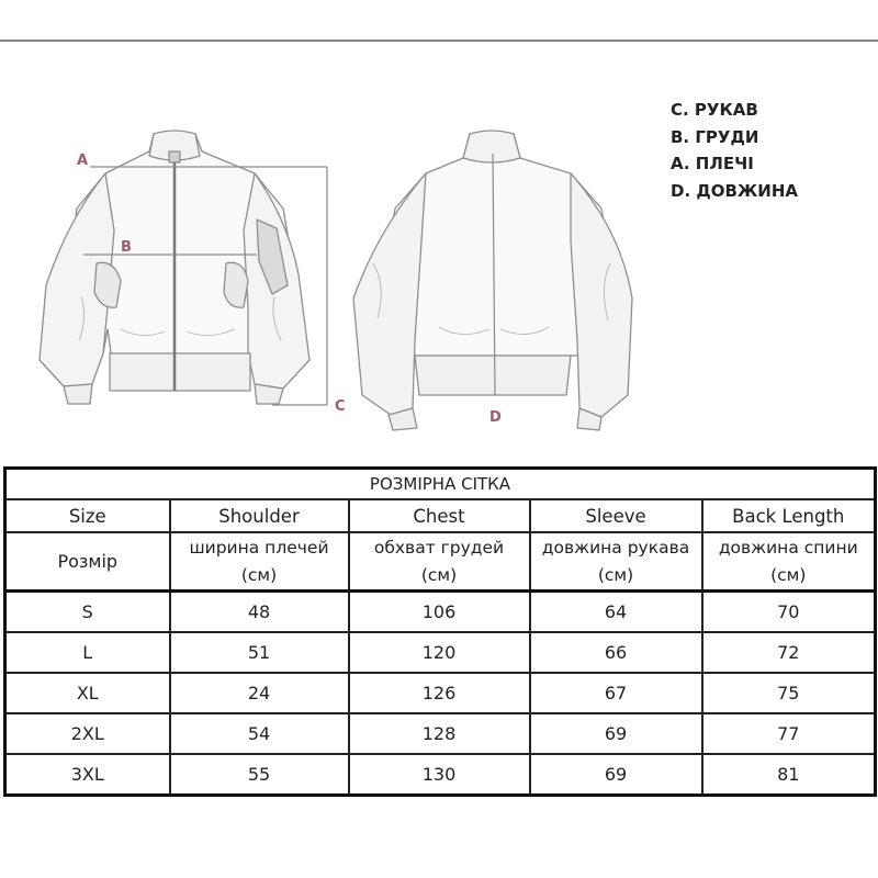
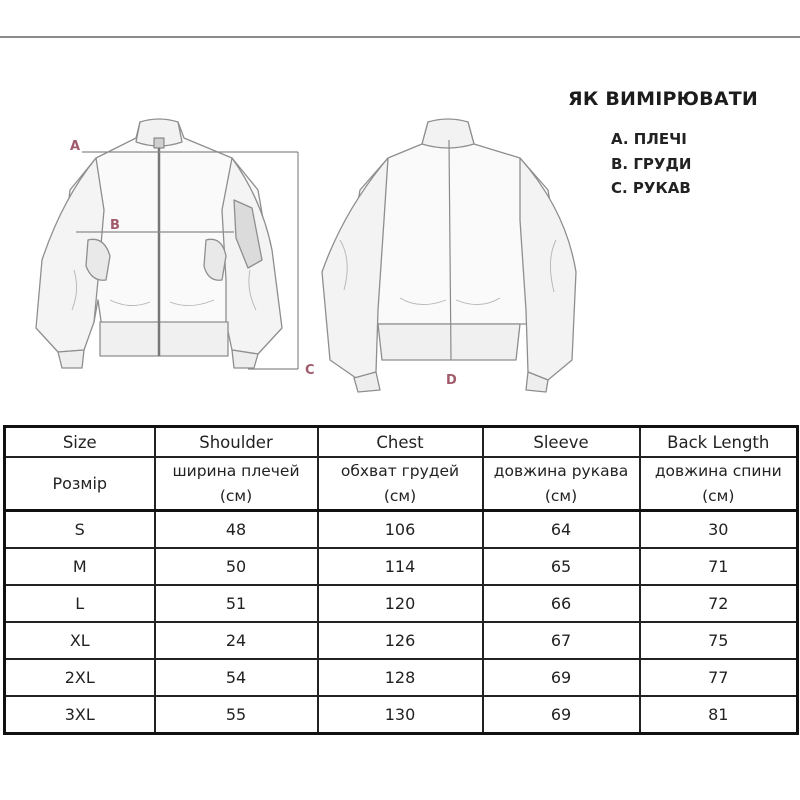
  A
  B
  C
  D
+ ЯК ВИМІРЮВАТИ
- C. РУКАВ
+ A. ПЛЕЧІ
  B. ГРУДИ
- A. ПЛЕЧІ
+ C. РУКАВ
- D. ДОВЖИНА
- РОЗМІРНА СІТКА
  Size	Shoulder	Chest	Sleeve	Back Length
  Розмір	ширина плечей (см)	обхват грудей (см)	довжина рукава (см)	довжина спини (см)
- S	48	106	64	70
+ S	48	106	64	30
+ M	50	114	65	71
  L	51	120	66	72
  XL	24	126	67	75
  2XL	54	128	69	77
  3XL	55	130	69	81
